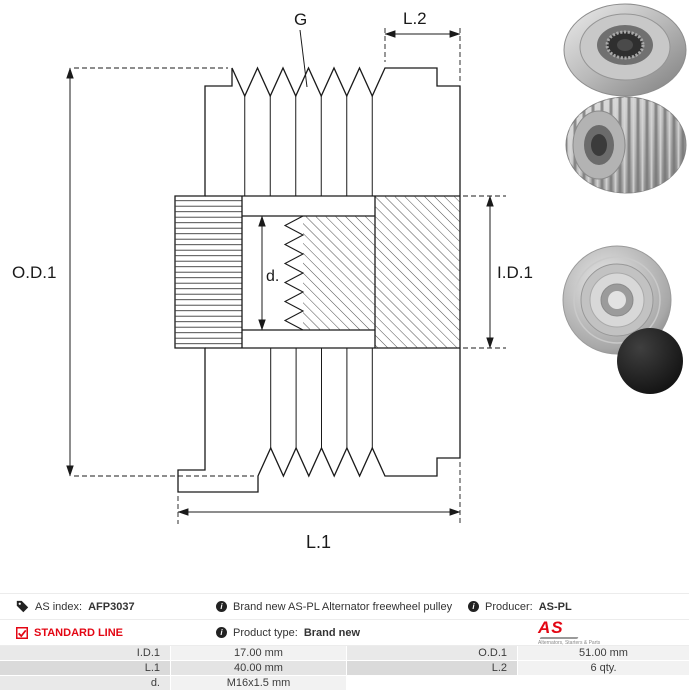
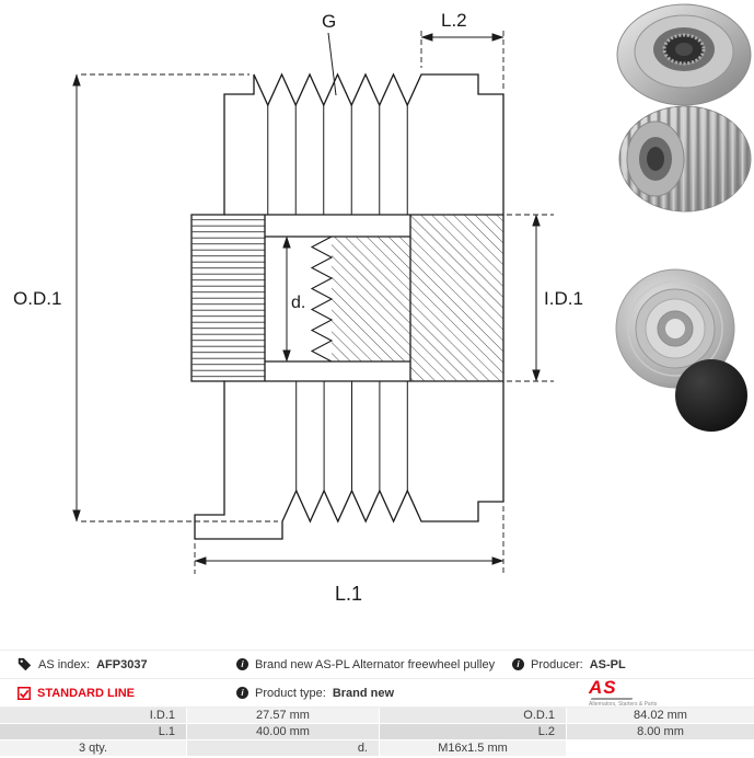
  O.D.1
  G
  L.2
  d.
  I.D.1
  L.1
  AS index:
  AFP3037
  i
  Brand new AS-PL Alternator freewheel pulley
  i
  Producer:
  AS-PL
  STANDARD LINE
  i
  Product type:
  Brand new
  AS
  I.D.1
- 17.00 mm
+ 27.57 mm
  O.D.1
- 51.00 mm
+ 84.02 mm
  L.1
  40.00 mm
  L.2
+ 8.00 mm
- 6 qty.
+ 3 qty.
  d.
  M16x1.5 mm
